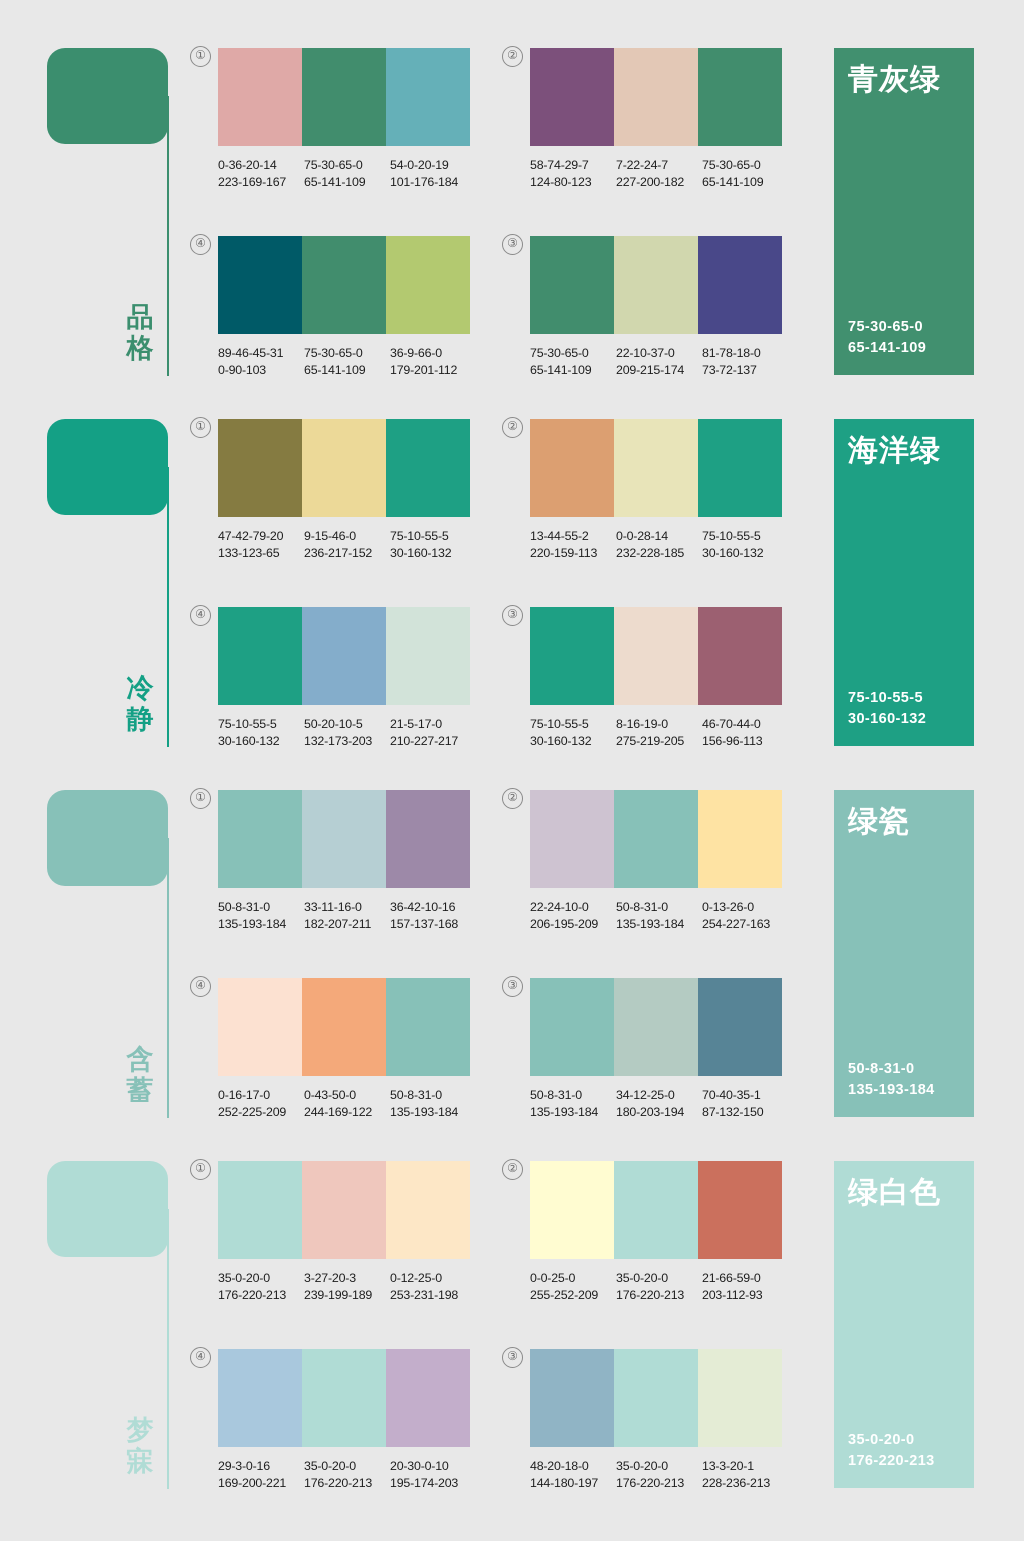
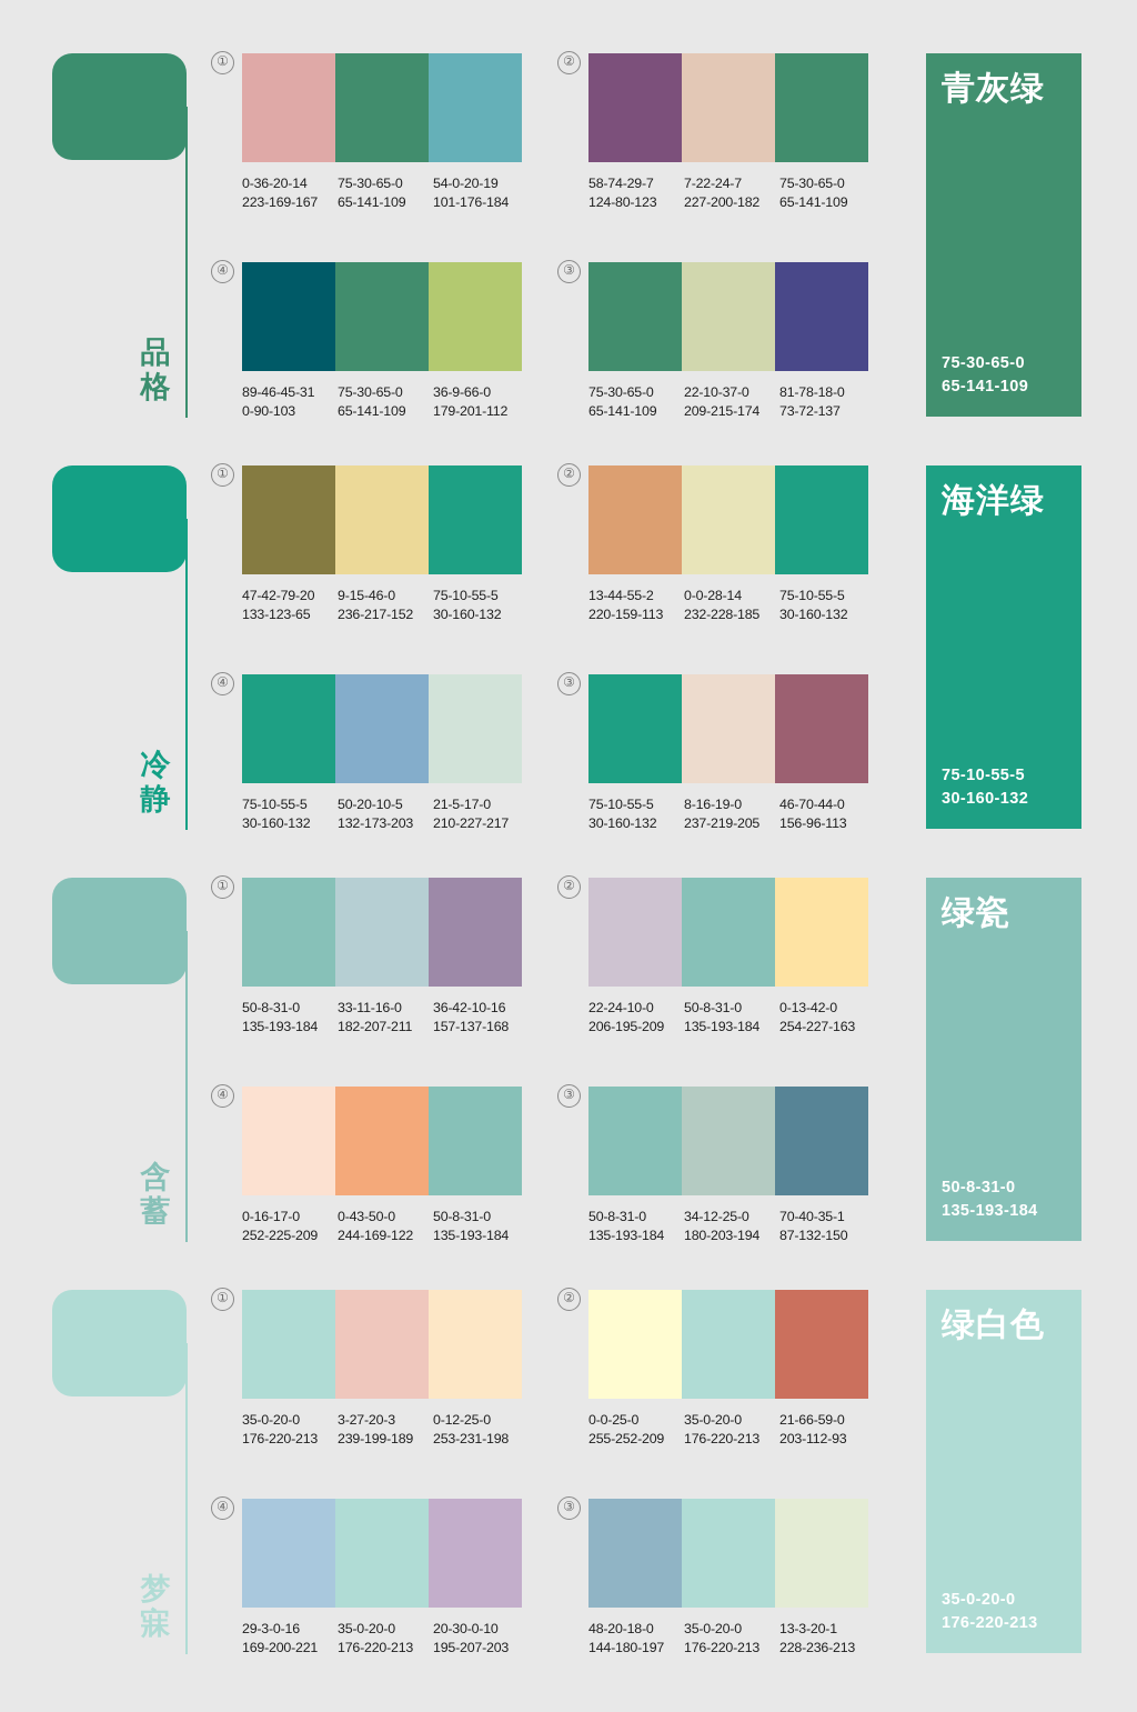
  品
  格
  ①
  0-36-20-14
  223-169-167
  75-30-65-0
  65-141-109
  54-0-20-19
  101-176-184
  ②
  58-74-29-7
  124-80-123
  7-22-24-7
  227-200-182
  75-30-65-0
  65-141-109
  ④
  89-46-45-31
  0-90-103
  75-30-65-0
  65-141-109
  36-9-66-0
  179-201-112
  ③
  75-30-65-0
  65-141-109
  22-10-37-0
  209-215-174
  81-78-18-0
  73-72-137
  青灰绿
  75-30-65-0
  65-141-109
  冷
  静
  ①
  47-42-79-20
  133-123-65
  9-15-46-0
  236-217-152
  75-10-55-5
  30-160-132
  ②
  13-44-55-2
  220-159-113
  0-0-28-14
  232-228-185
  75-10-55-5
  30-160-132
  ④
  75-10-55-5
  30-160-132
  50-20-10-5
  132-173-203
  21-5-17-0
  210-227-217
  ③
  75-10-55-5
  30-160-132
  8-16-19-0
- 275-219-205
+ 237-219-205
  46-70-44-0
  156-96-113
  海洋绿
  75-10-55-5
  30-160-132
  含
  蓄
  ①
  50-8-31-0
  135-193-184
  33-11-16-0
  182-207-211
  36-42-10-16
  157-137-168
  ②
  22-24-10-0
  206-195-209
  50-8-31-0
  135-193-184
- 0-13-26-0
+ 0-13-42-0
  254-227-163
  ④
  0-16-17-0
  252-225-209
  0-43-50-0
  244-169-122
  50-8-31-0
  135-193-184
  ③
  50-8-31-0
  135-193-184
  34-12-25-0
  180-203-194
  70-40-35-1
  87-132-150
  绿瓷
  50-8-31-0
  135-193-184
  梦
  寐
  ①
  35-0-20-0
  176-220-213
  3-27-20-3
  239-199-189
  0-12-25-0
  253-231-198
  ②
  0-0-25-0
  255-252-209
  35-0-20-0
  176-220-213
  21-66-59-0
  203-112-93
  ④
  29-3-0-16
  169-200-221
  35-0-20-0
  176-220-213
  20-30-0-10
- 195-174-203
+ 195-207-203
  ③
  48-20-18-0
  144-180-197
  35-0-20-0
  176-220-213
  13-3-20-1
  228-236-213
  绿白色
  35-0-20-0
  176-220-213
